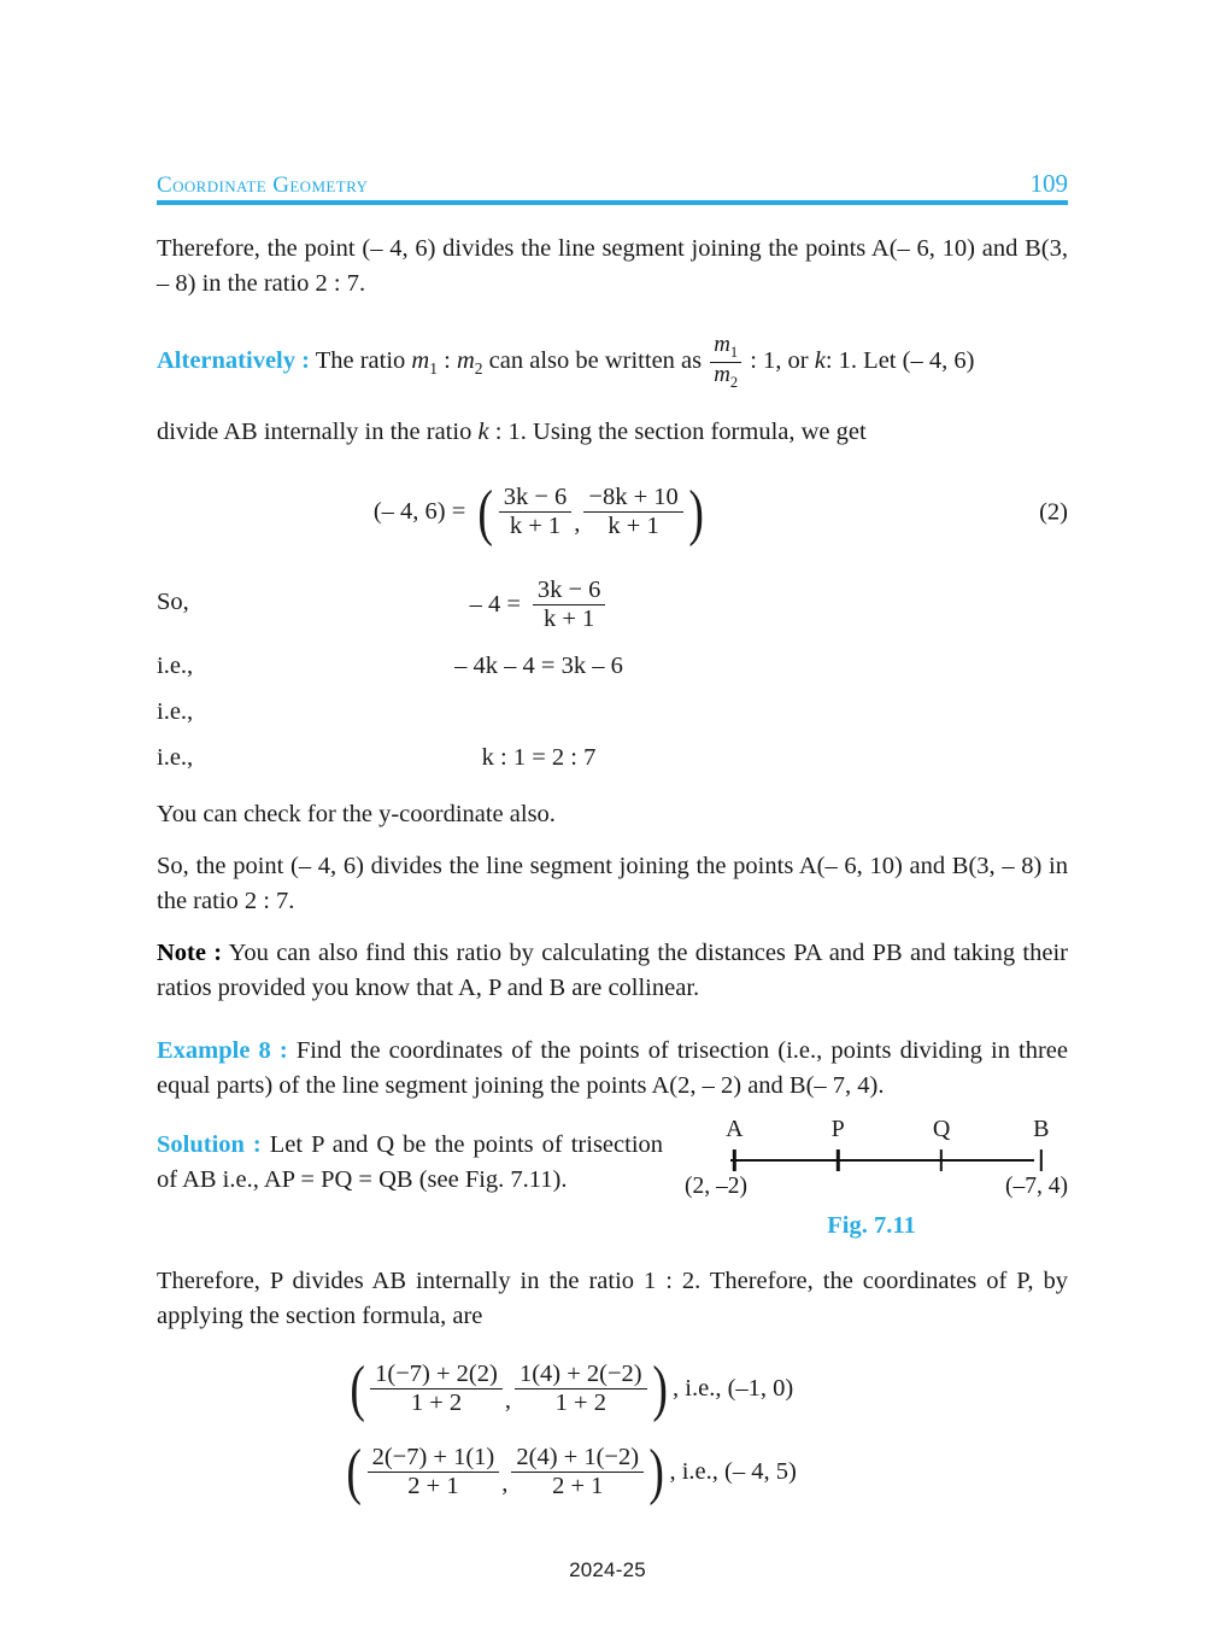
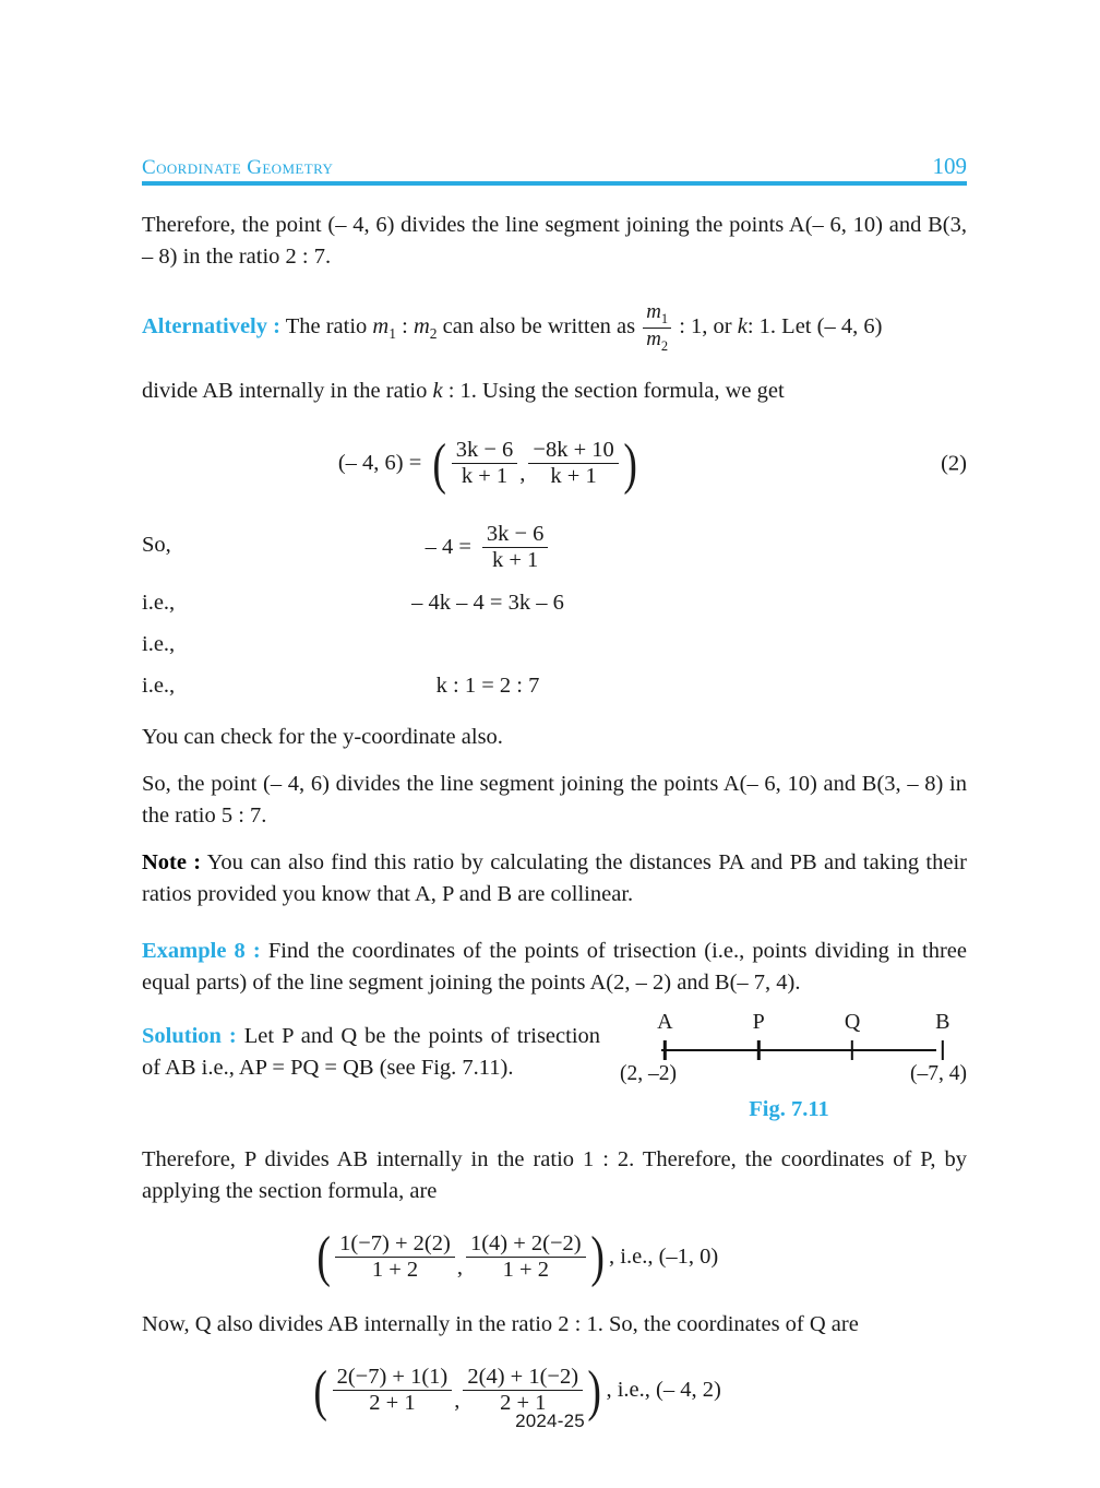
  Coordinate Geometry
  109
  Therefore, the point (– 4, 6) divides the line segment joining the points A(– 6, 10) and B(3, – 8) in the ratio 2 : 7.
  Alternatively : The ratio m1 : m2 can also be written as
  m1
  m2
  : 1, or k: 1. Let (– 4, 6)
  divide AB internally in the ratio k : 1. Using the section formula, we get
  (– 4, 6) =
  (
  3k − 6
  k + 1
  ,
  −8k + 10
  k + 1
  )
  (2)
  So,
  – 4 =
  3k − 6
  k + 1
  i.e.,
  – 4k – 4 = 3k – 6
  i.e.,
  i.e.,
  k : 1 = 2 : 7
  You can check for the y-coordinate also.
- So, the point (– 4, 6) divides the line segment joining the points A(– 6, 10) and B(3, – 8) in the ratio 2 : 7.
+ So, the point (– 4, 6) divides the line segment joining the points A(– 6, 10) and B(3, – 8) in the ratio 5 : 7.
  Note : You can also find this ratio by calculating the distances PA and PB and taking their ratios provided you know that A, P and B are collinear.
  Example 8 : Find the coordinates of the points of trisection (i.e., points dividing in three equal parts) of the line segment joining the points A(2, – 2) and B(– 7, 4).
  A
  P
  Q
  B
  (2, –2)
  (–7, 4)
  Fig. 7.11
  Solution : Let P and Q be the points of trisection of AB i.e., AP = PQ = QB (see Fig. 7.11).
  Therefore, P divides AB internally in the ratio 1 : 2. Therefore, the coordinates of P, by applying the section formula, are
  (
  1(−7) + 2(2)
  1 + 2
  ,
  1(4) + 2(−2)
  1 + 2
  )
  , i.e., (–1, 0)
+ Now, Q also divides AB internally in the ratio 2 : 1. So, the coordinates of Q are
  (
  2(−7) + 1(1)
  2 + 1
  ,
  2(4) + 1(−2)
  2 + 1
  )
- , i.e., (– 4, 5)
+ , i.e., (– 4, 2)
  2024-25
